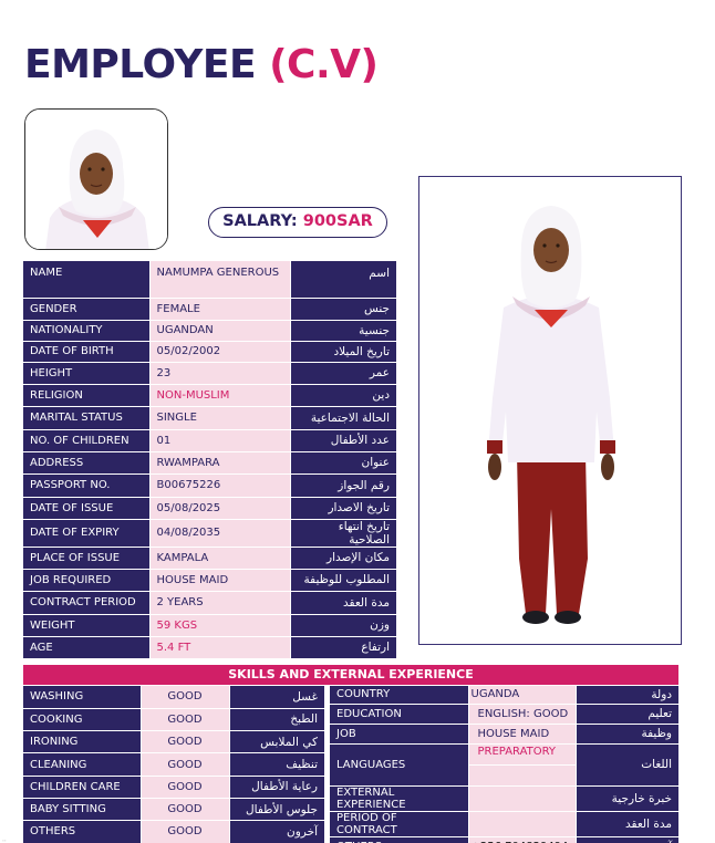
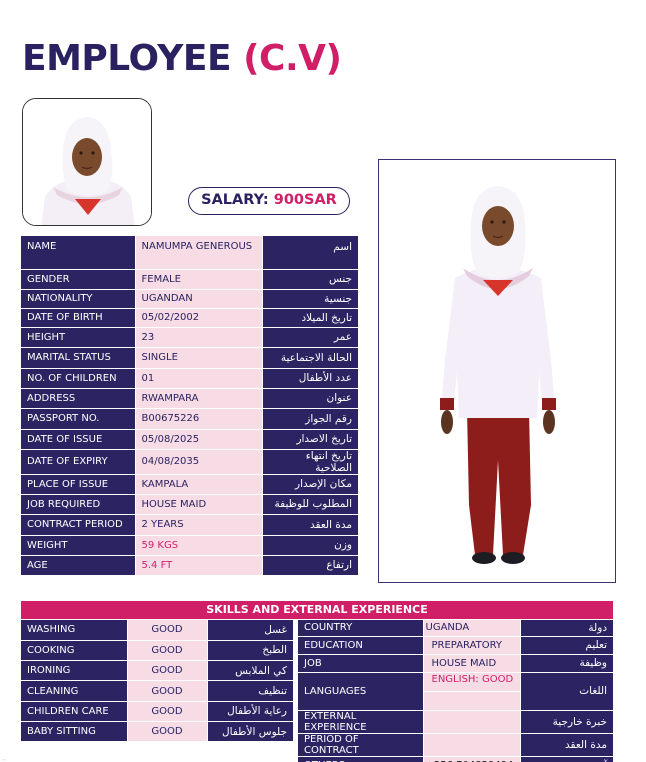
  EMPLOYEE (C.V)
  SALARY: 900SAR
  NAME	NAMUMPA GENEROUS	اسم
  GENDER	FEMALE	جنس
  NATIONALITY	UGANDAN	جنسية
  DATE OF BIRTH	05/02/2002	تاريخ الميلاد
  HEIGHT	23	عمر
- RELIGION	NON-MUSLIM	دين
  MARITAL STATUS	SINGLE	الحالة الاجتماعية
  NO. OF CHILDREN	01	عدد الأطفال
  ADDRESS	RWAMPARA	عنوان
  PASSPORT NO.	B00675226	رقم الجواز
  DATE OF ISSUE	05/08/2025	تاريخ الاصدار
  DATE OF EXPIRY	04/08/2035	تاريخ انتهاء الصلاحية
  PLACE OF ISSUE	KAMPALA	مكان الإصدار
  JOB REQUIRED	HOUSE MAID	المطلوب للوظيفة
  CONTRACT PERIOD	2 YEARS	مدة العقد
  WEIGHT	59 KGS	وزن
  AGE	5.4 FT	ارتفاع
  SKILLS AND EXTERNAL EXPERIENCE
  WASHING	GOOD	غسل
  COOKING	GOOD	الطبخ
  IRONING	GOOD	كي الملابس
  CLEANING	GOOD	تنظيف
  CHILDREN CARE	GOOD	رعاية الأطفال
  BABY SITTING	GOOD	جلوس الأطفال
- OTHERS	GOOD	آخرون
  COUNTRY	UGANDA	دولة
- EDUCATION	ENGLISH: GOOD	تعليم
+ EDUCATION	PREPARATORY	تعليم
  JOB	HOUSE MAID	وظيفة
- LANGUAGES	PREPARATORY	اللغات
+ LANGUAGES	ENGLISH: GOOD	اللغات
  EXTERNAL EXPERIENCE		خبرة خارجية
  PERIOD OF CONTRACT		مدة العقد
